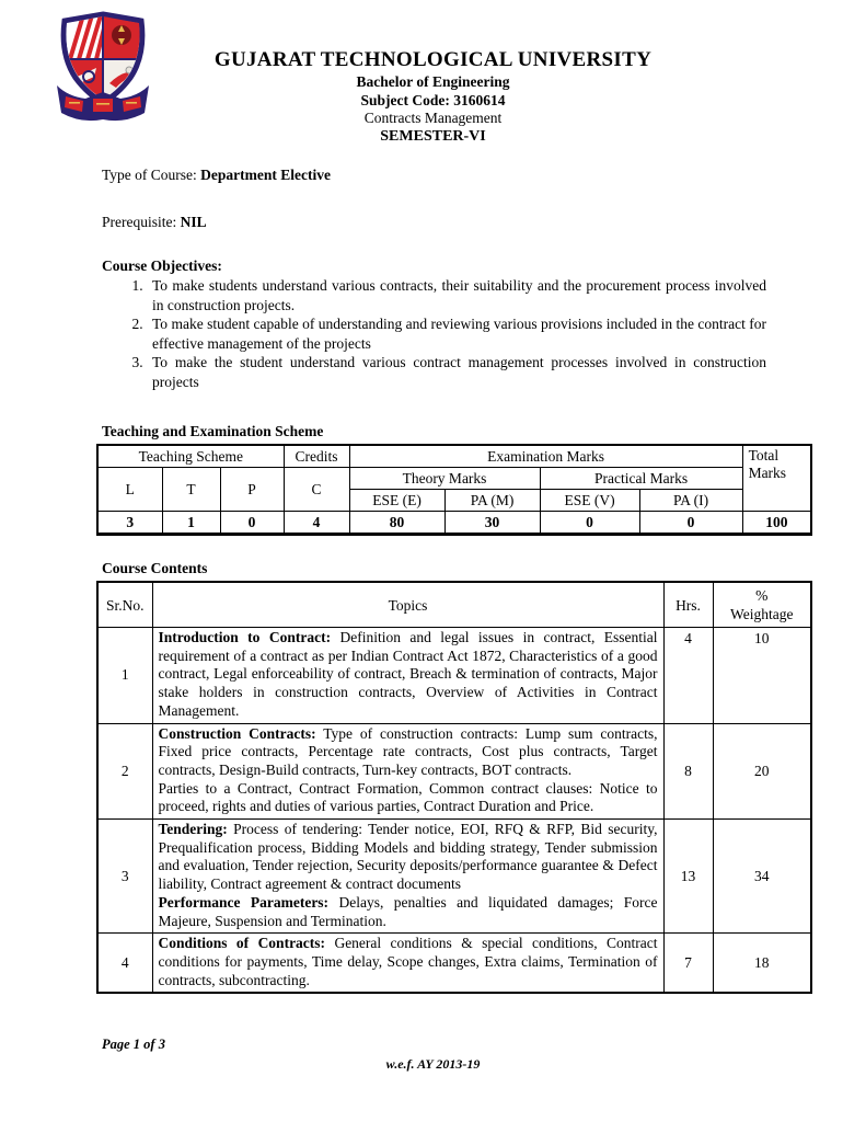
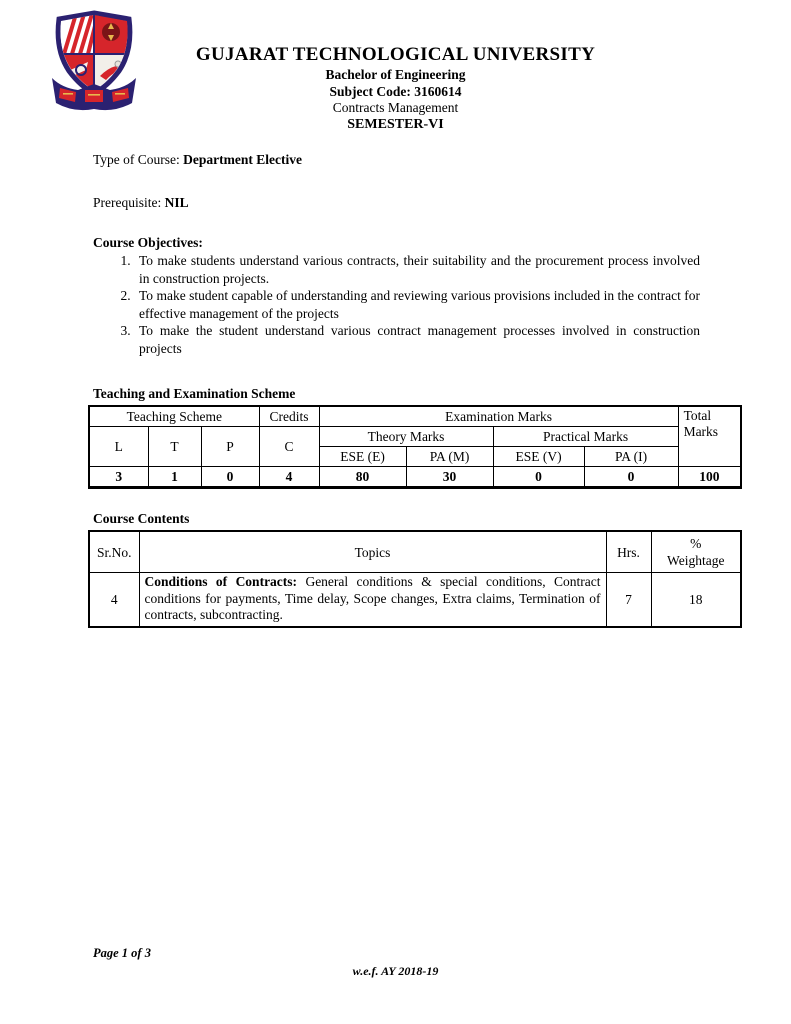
  GUJARAT TECHNOLOGICAL UNIVERSITY
  Bachelor of Engineering
  Subject Code: 3160614
  Contracts Management
  SEMESTER-VI
  Type of Course: Department Elective
  Prerequisite: NIL
  Course Objectives:
  To make students understand various contracts, their suitability and the procurement process involved in construction projects.
  To make student capable of understanding and reviewing various provisions included in the contract for effective management of the projects
  To make the student understand various contract management processes involved in construction projects
  Teaching and Examination Scheme
  Teaching Scheme	Credits	Examination Marks	Total Marks
  L	T	P	C	Theory Marks	Practical Marks
  ESE (E)	PA (M)	ESE (V)	PA (I)
  3	1	0	4	80	30	0	0	100
  Course Contents
  Sr.No.	Topics	Hrs.	% Weightage
- 1	Introduction to Contract: Definition and legal issues in contract, Essential requirement of a contract as per Indian Contract Act 1872, Characteristics of a good contract, Legal enforceability of contract, Breach & termination of contracts, Major stake holders in construction contracts, Overview of Activities in Contract Management.	4	10
- 2	Construction Contracts: Type of construction contracts: Lump sum contracts, Fixed price contracts, Percentage rate contracts, Cost plus contracts, Target contracts, Design-Build contracts, Turn-key contracts, BOT contracts.Parties to a Contract, Contract Formation, Common contract clauses: Notice to proceed, rights and duties of various parties, Contract Duration and Price.	8	20
- 3	Tendering: Process of tendering: Tender notice, EOI, RFQ & RFP, Bid security, Prequalification process, Bidding Models and bidding strategy, Tender submission and evaluation, Tender rejection, Security deposits/performance guarantee & Defect liability, Contract agreement & contract documentsPerformance Parameters: Delays, penalties and liquidated damages; Force Majeure, Suspension and Termination.	13	34
  4	Conditions of Contracts: General conditions & special conditions, Contract conditions for payments, Time delay, Scope changes, Extra claims, Termination of contracts, subcontracting.	7	18
  Page 1 of 3
- w.e.f. AY 2013-19
+ w.e.f. AY 2018-19
